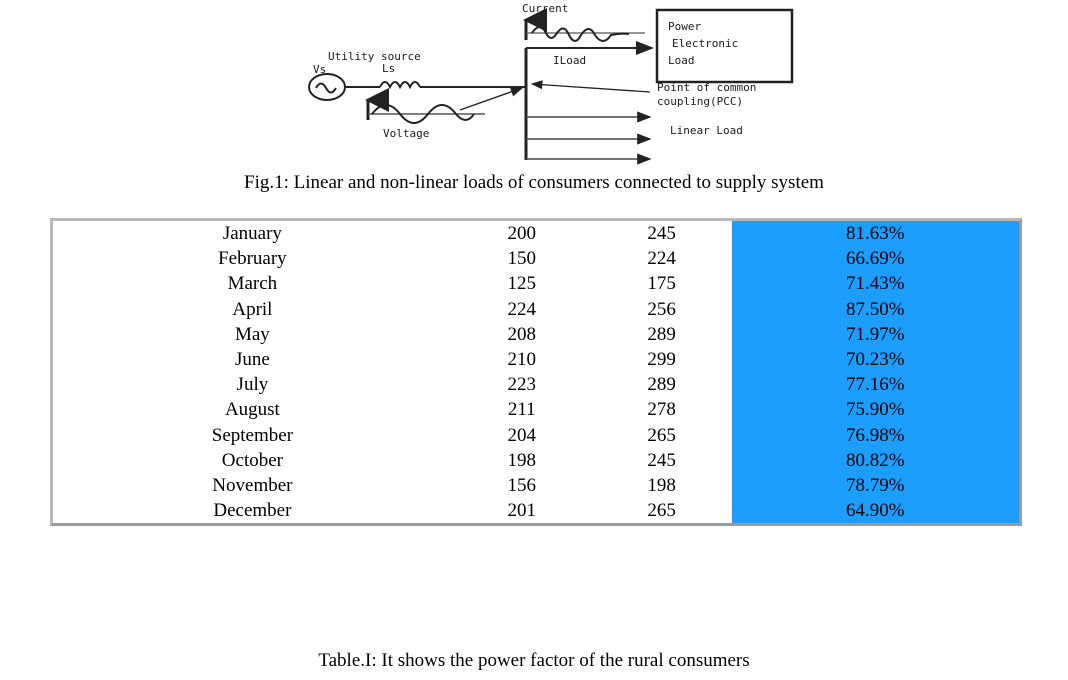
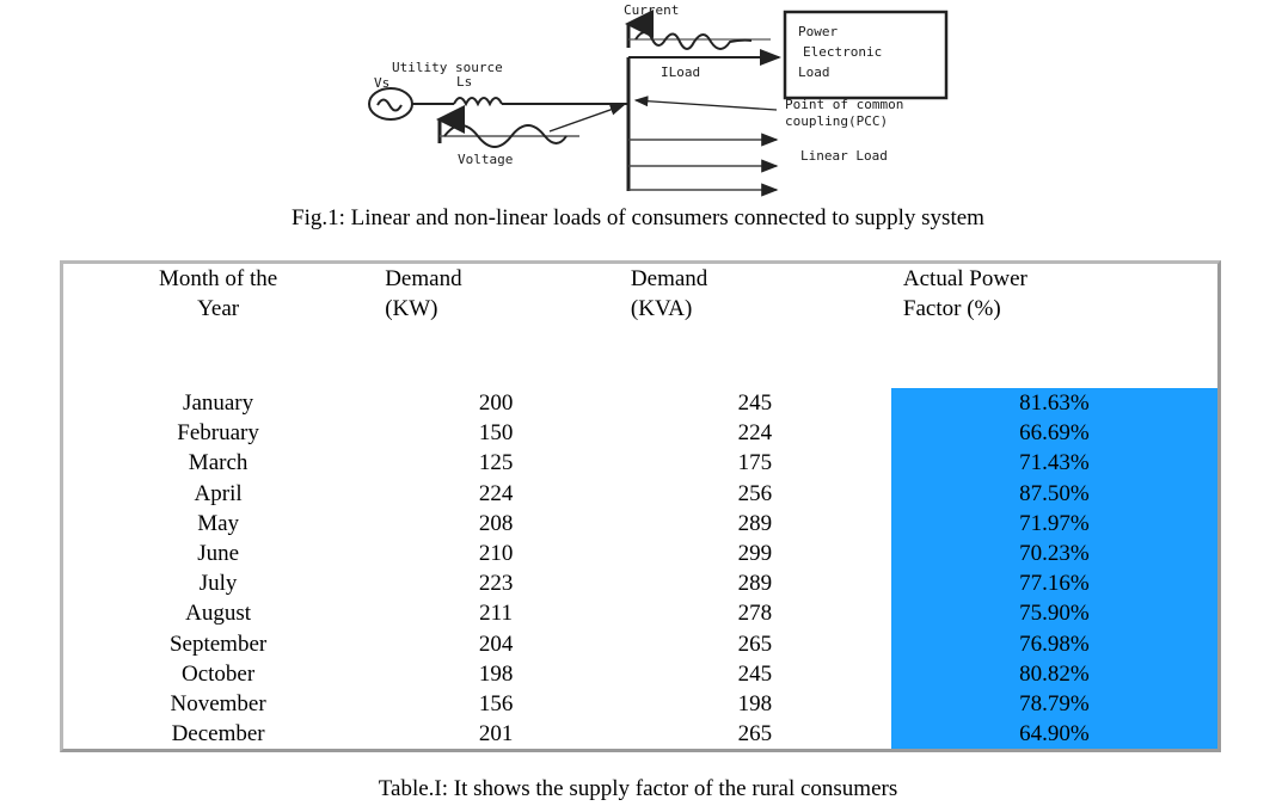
  Vs
  Utility source
  Ls
  Voltage
  Current
  ILoad
  Power
  Electronic
  Load
  Point of common
  coupling(PCC)
  Linear Load
  Fig.1: Linear and non-linear loads of consumers connected to supply system
+ Month of the Year	Demand (KW)	Demand (KVA)	Actual Power Factor (%)
  JanuaryFebruaryMarchAprilMayJuneJulyAugustSeptemberOctoberNovemberDecember	200150125224208210223211204198156201	245224175256289299289278265245198265	81.63%66.69%71.43%87.50%71.97%70.23%77.16%75.90%76.98%80.82%78.79%64.90%
- Table.I: It shows the power factor of the rural consumers
+ Table.I: It shows the supply factor of the rural consumers
